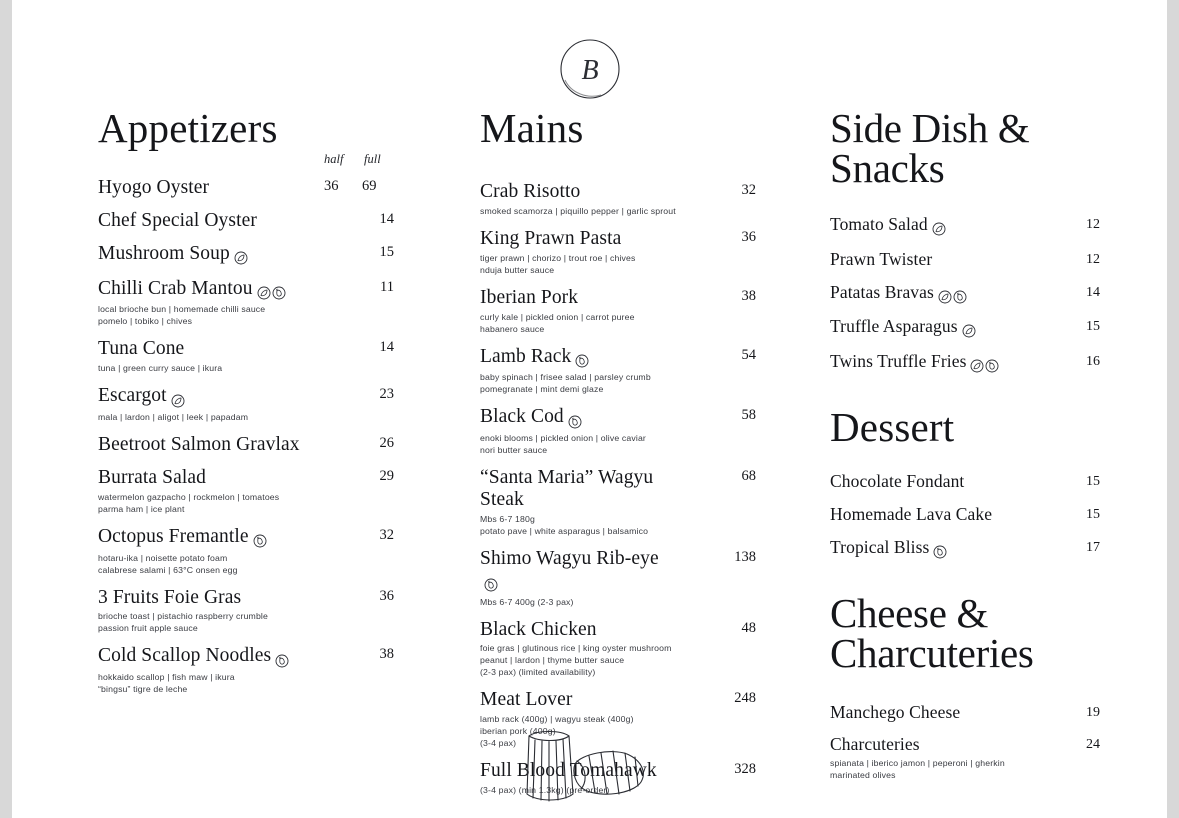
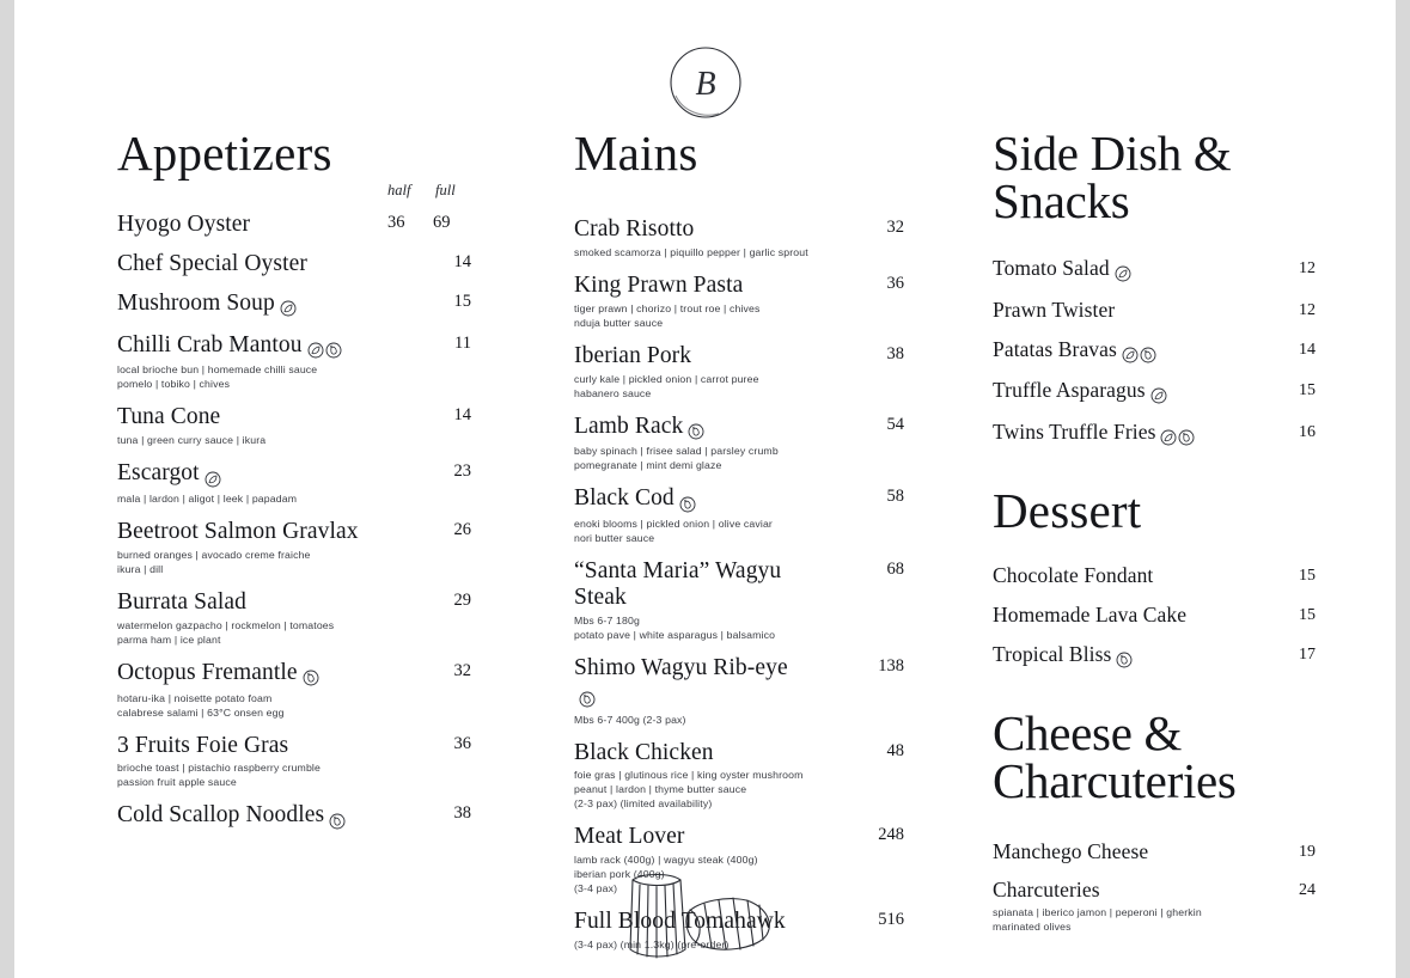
  B
  Appetizers
  half
  full
  Hyogo Oyster
  36
  69
  Chef Special Oyster
  14
  Mushroom Soup
  15
  Chilli Crab Mantou
  11
  local brioche bun | homemade chilli sauce
  pomelo | tobiko | chives
  Tuna Cone
  14
  tuna | green curry sauce | ikura
  Escargot
  23
  mala | lardon | aligot | leek | papadam
  Beetroot Salmon Gravlax
  26
+ burned oranges | avocado creme fraiche
+ ikura | dill
  Burrata Salad
  29
  watermelon gazpacho | rockmelon | tomatoes
  parma ham | ice plant
  Octopus Fremantle
  32
  hotaru-ika | noisette potato foam
  calabrese salami | 63°C onsen egg
  3 Fruits Foie Gras
  36
  brioche toast | pistachio raspberry crumble
  passion fruit apple sauce
  Cold Scallop Noodles
  38
- hokkaido scallop | fish maw | ikura
- “bingsu” tigre de leche
  Mains
  Crab Risotto
  32
  smoked scamorza | piquillo pepper | garlic sprout
  King Prawn Pasta
  36
  tiger prawn | chorizo | trout roe | chives
  nduja butter sauce
  Iberian Pork
  38
  curly kale | pickled onion | carrot puree
  habanero sauce
  Lamb Rack
  54
  baby spinach | frisee salad | parsley crumb
  pomegranate | mint demi glaze
  Black Cod
  58
  enoki blooms | pickled onion | olive caviar
  nori butter sauce
  “Santa Maria” Wagyu Steak
  68
  Mbs 6-7 180g
  potato pave | white asparagus | balsamico
  Shimo Wagyu Rib-eye
  138
  Mbs 6-7 400g (2-3 pax)
  Black Chicken
  48
  foie gras | glutinous rice | king oyster mushroom
  peanut | lardon | thyme butter sauce
  (2-3 pax) (limited availability)
  Meat Lover
  248
  lamb rack (400g) | wagyu steak (400g)
  iberian pork (40
  (3-4 pax)
  Full Blood Tomahawk
- 328
+ 516
  (3-4 pax) (min 1.kg) (reorder)
  Side Dish &
  Snacks
  Tomato Salad
  12
  Prawn Twister
  12
  Patatas Bravas
  14
  Truffle Asparagus
  15
  Twins Truffle Fries
  16
  Dessert
  Chocolate Fondant
  15
  Homemade Lava Cake
  15
  Tropical Bliss
  17
  Cheese &
  Charcuteries
  Manchego Cheese
  19
  Charcuteries
  24
  spianata | iberico jamon | peperoni | gherkin
  marinated olives
